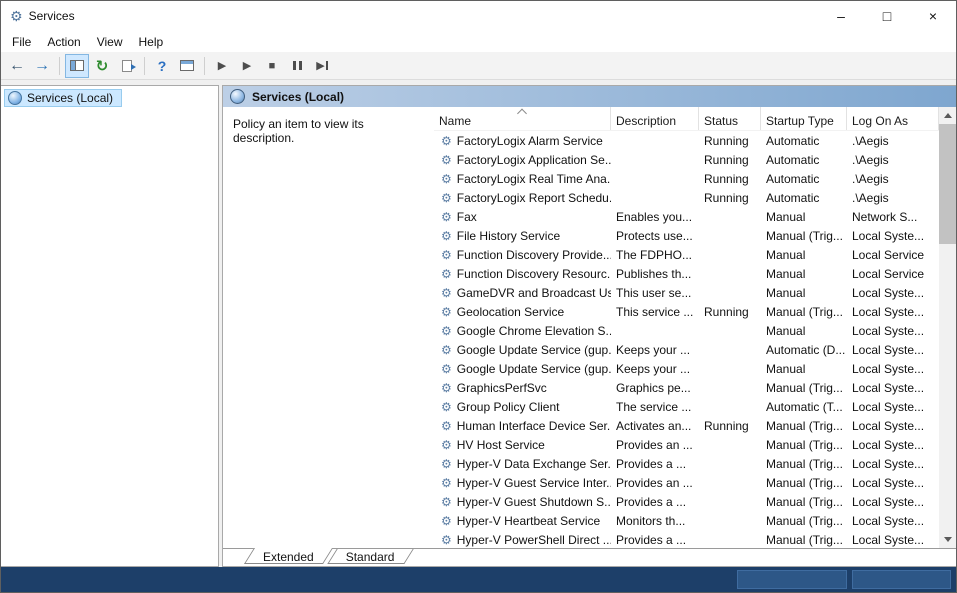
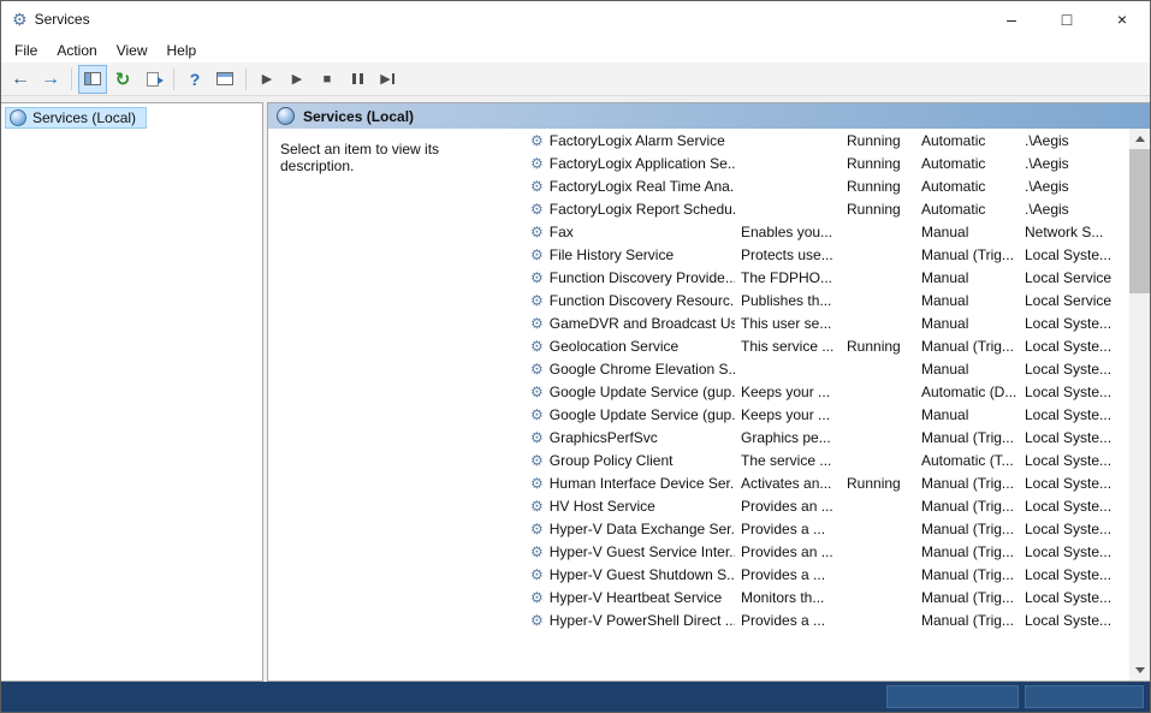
  ⚙
  Services
  –
  □
  ×
  File
  Action
  View
  Help
  ←
  →
  ↻
  ?
  ▶
  ▶
  ■
  ▶
  Services (Local)
  Services (Local)
- Policy an item to view its description.
+ Select an item to view its description.
- Name
- Description
- Status
- Startup Type
- Log On As
  ⚙
  FactoryLogix Alarm Service
  Running
  Automatic
  .\Aegis
  ⚙
  FactoryLogix Application Se..
  Running
  Automatic
  .\Aegis
  ⚙
  FactoryLogix Real Time Ana.
  Running
  Automatic
  .\Aegis
  ⚙
  FactoryLogix Report Schedu.
  Running
  Automatic
  .\Aegis
  ⚙
  Fax
  Enables you...
  Manual
  Network S...
  ⚙
  File History Service
  Protects use...
  Manual (Trig...
  Local Syste...
  ⚙
  Function Discovery Provide..
  The FDPHO...
  Manual
  Local Service
  ⚙
  Function Discovery Resourc.
  Publishes th...
  Manual
  Local Service
  ⚙
  GameDVR and Broadcast Us
  This user se...
  Manual
  Local Syste...
  ⚙
  Geolocation Service
  This service ...
  Running
  Manual (Trig...
  Local Syste...
  ⚙
  Google Chrome Elevation S..
  Manual
  Local Syste...
  ⚙
  Google Update Service (gup.
  Keeps your ...
  Automatic (D...
  Local Syste...
  ⚙
  Google Update Service (gup.
  Keeps your ...
  Manual
  Local Syste...
  ⚙
  GraphicsPerfSvc
  Graphics pe...
  Manual (Trig...
  Local Syste...
  ⚙
  Group Policy Client
  The service ...
  Automatic (T...
  Local Syste...
  ⚙
  Human Interface Device Ser.
  Activates an...
  Running
  Manual (Trig...
  Local Syste...
  ⚙
  HV Host Service
  Provides an ...
  Manual (Trig...
  Local Syste...
  ⚙
  Hyper-V Data Exchange Ser.
  Provides a ...
  Manual (Trig...
  Local Syste...
  ⚙
  Hyper-V Guest Service Inter.
  Provides an ...
  Manual (Trig...
  Local Syste...
  ⚙
  Hyper-V Guest Shutdown S..
  Provides a ...
  Manual (Trig...
  Local Syste...
  ⚙
  Hyper-V Heartbeat Service
  Monitors th...
  Manual (Trig...
  Local Syste...
  ⚙
  Hyper-V PowerShell Direct ..
  Provides a ...
  Manual (Trig...
  Local Syste...
- Extended
- Standard
